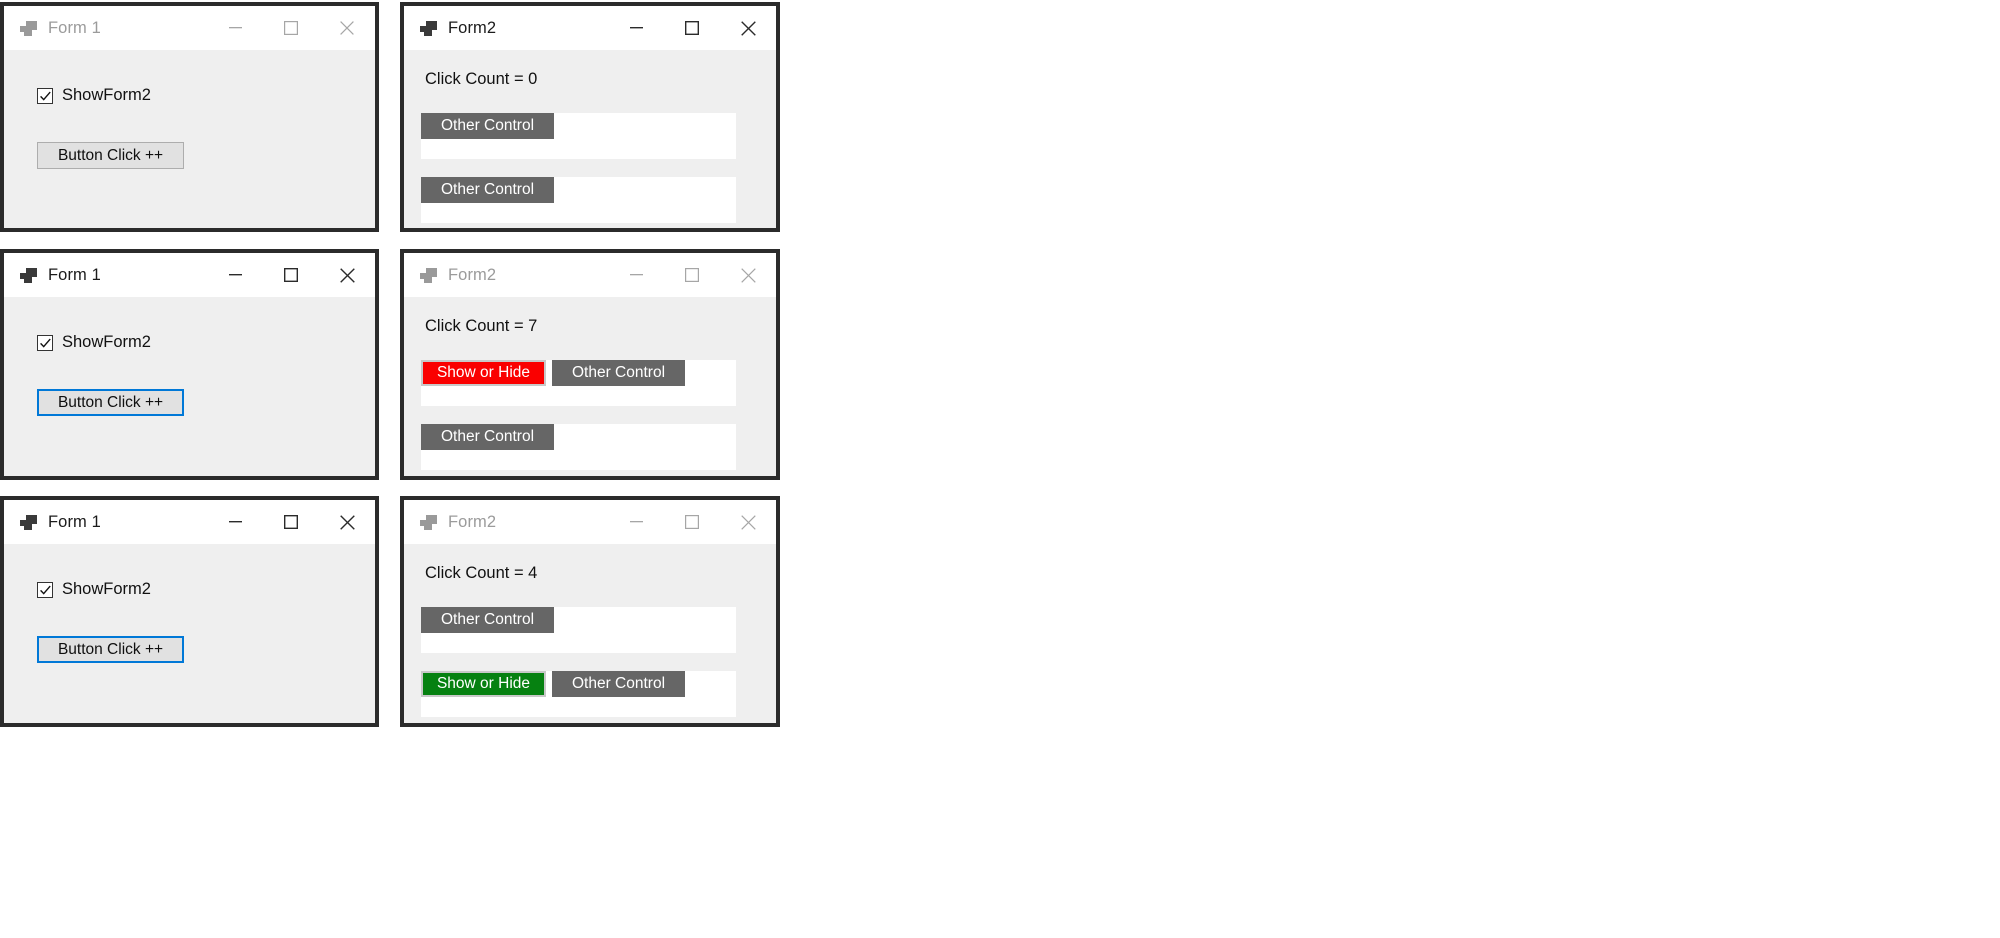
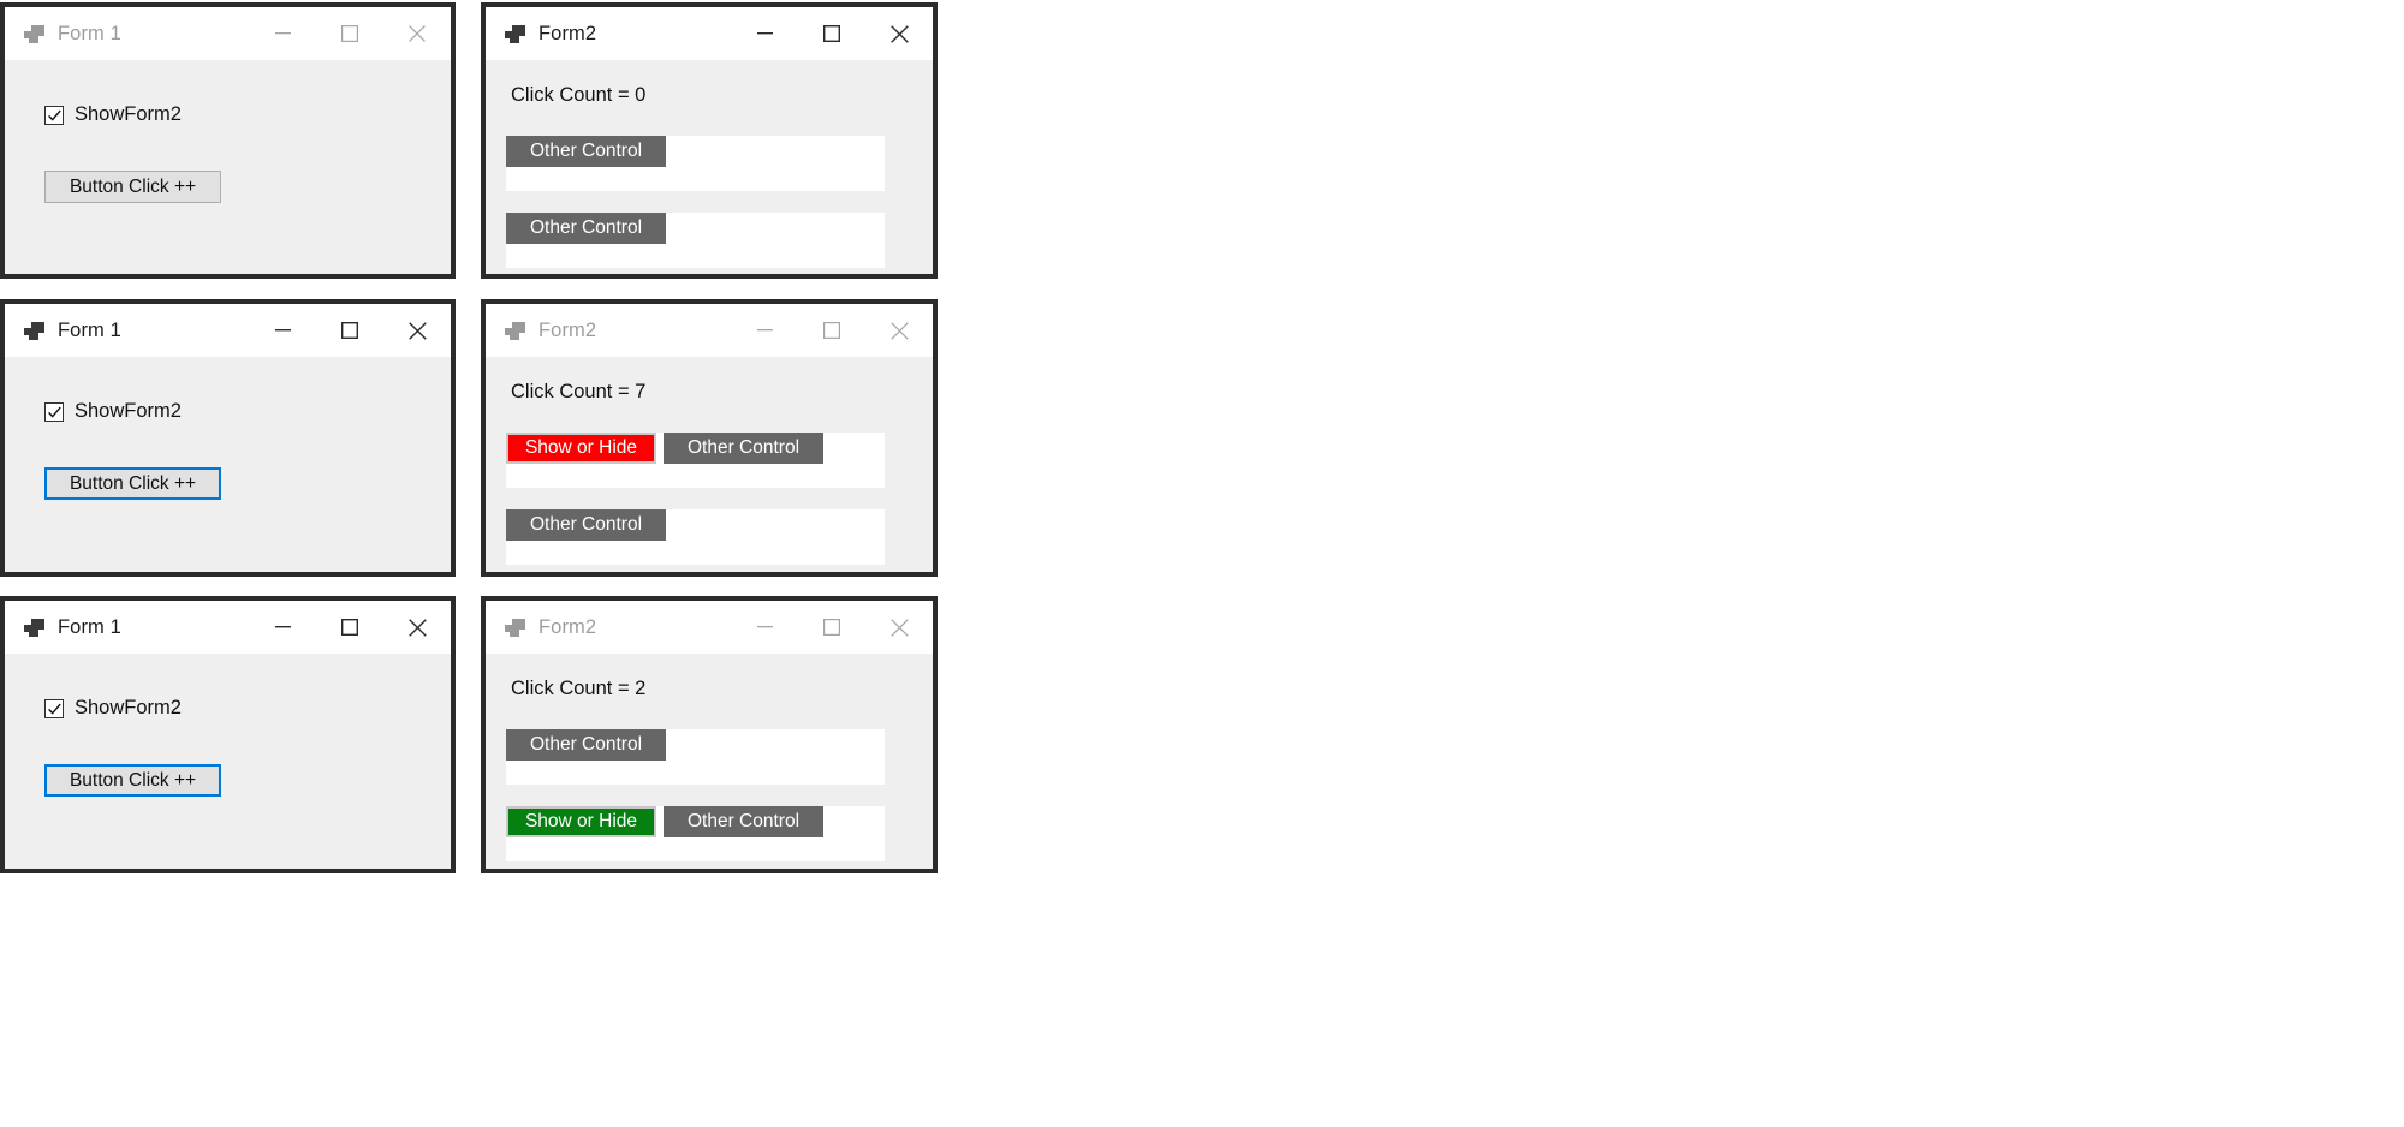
  Form 1
  ShowForm2
  Button Click ++
  Form2
  Click Count = 0
  Other Control
  Other Control
  Form 1
  ShowForm2
  Button Click ++
  Form2
  Click Count = 7
  Show or Hide
  Other Control
  Other Control
  Form 1
  ShowForm2
  Button Click ++
  Form2
- Click Count = 4
+ Click Count = 2
  Other Control
  Show or Hide
  Other Control
